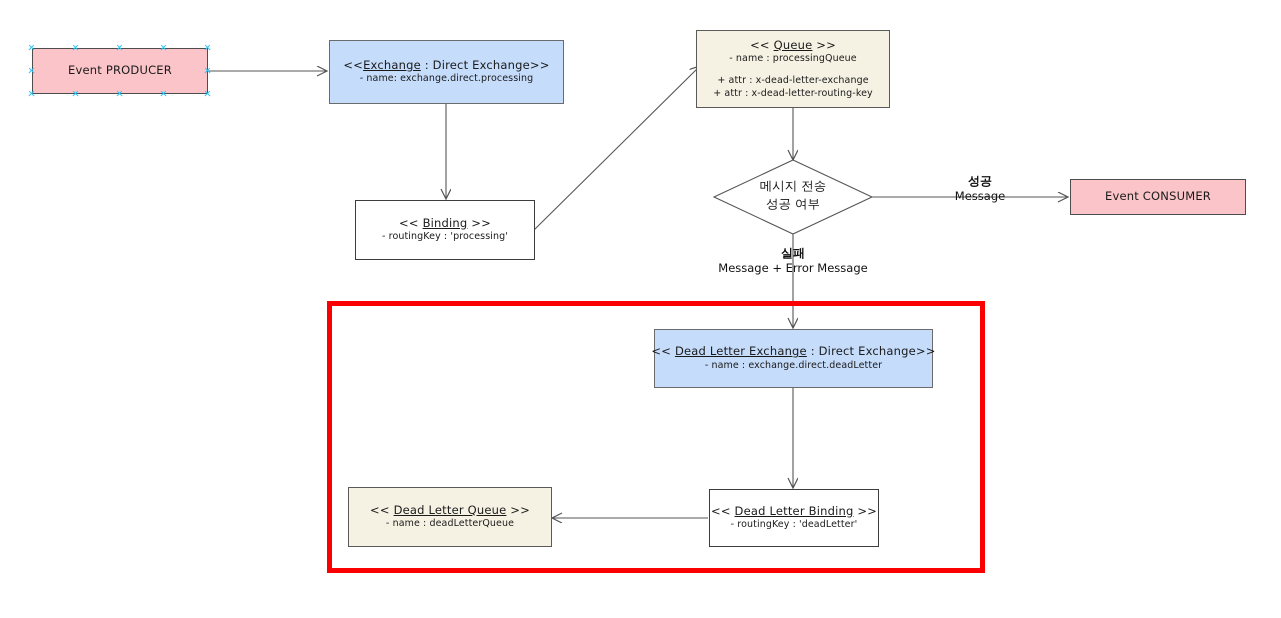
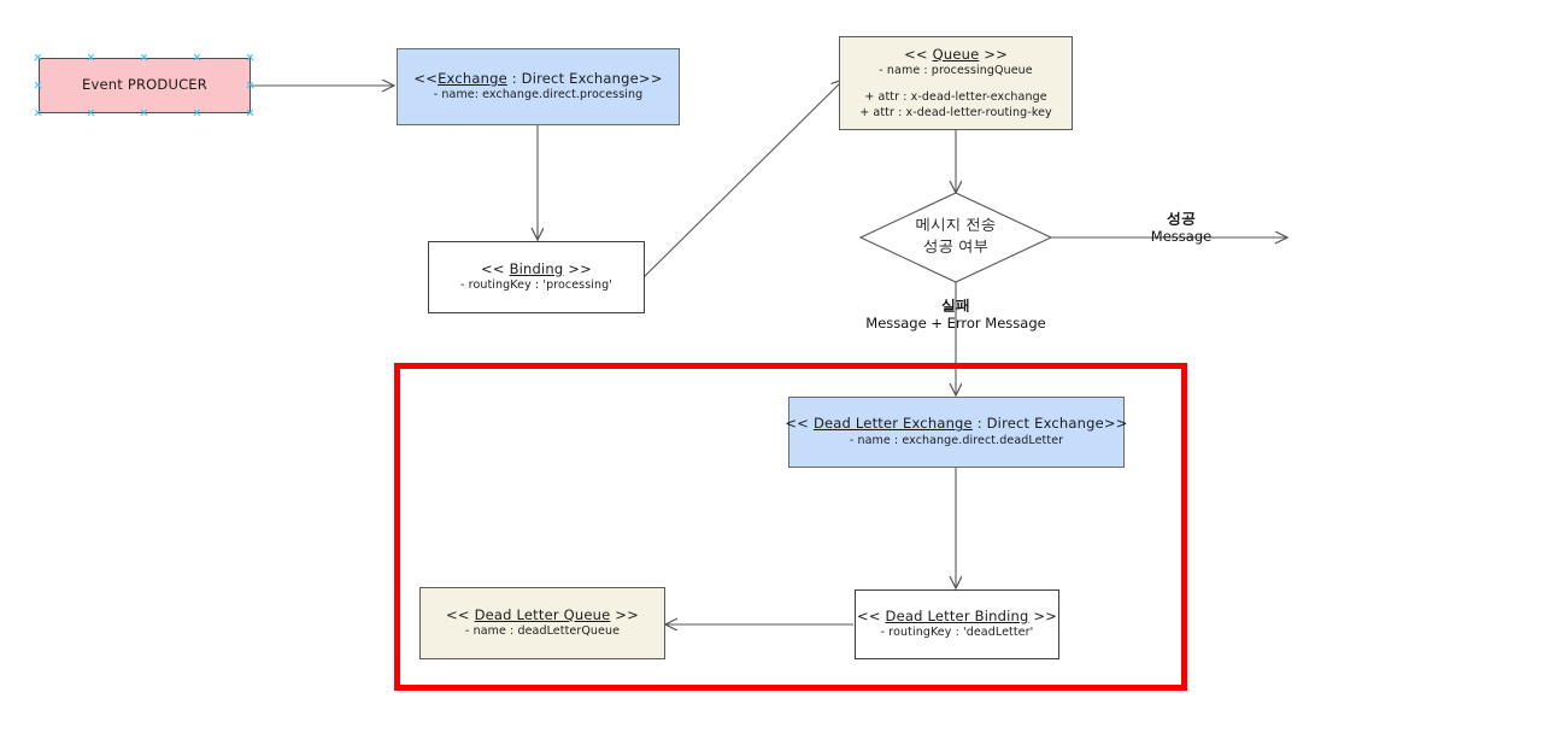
  Event PRODUCER
  <<Exchange : Direct Exchange>>
  - name: exchange.direct.processing
  << Queue >>
  - name : processingQueue
  + attr : x-dead-letter-exchange
  + attr : x-dead-letter-routing-key
  << Binding >>
  - routingKey : 'processing'
  메시지 전송
  성공 여부
  성공
  Message
  실패
  Message + Error Message
- Event CONSUMER
  << Dead Letter Exchange : Direct Exchange>>
  - name : exchange.direct.deadLetter
  << Dead Letter Binding >>
  - routingKey : 'deadLetter'
  << Dead Letter Queue >>
  - name : deadLetterQueue
